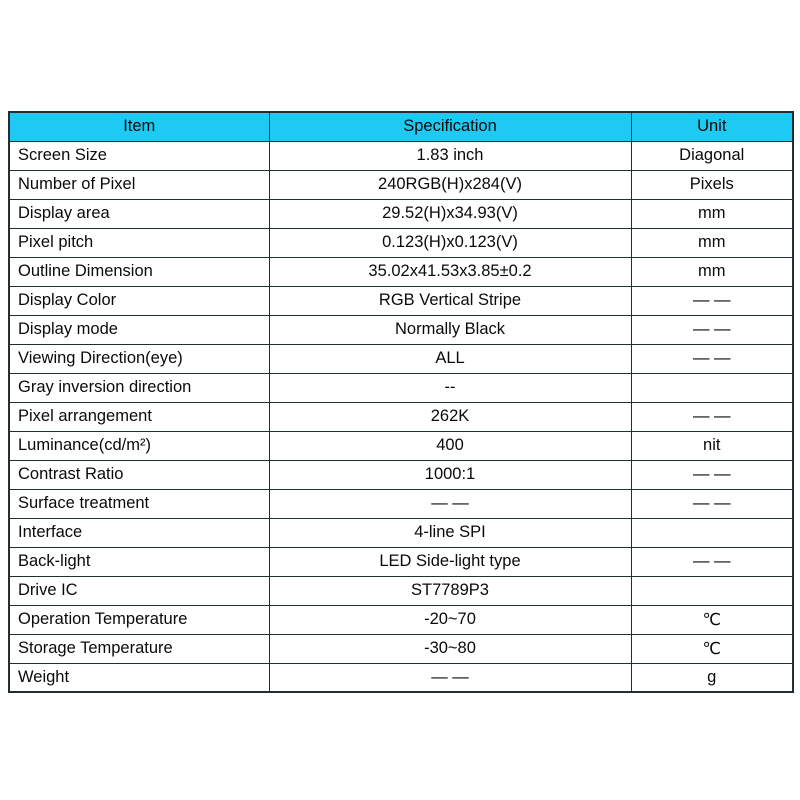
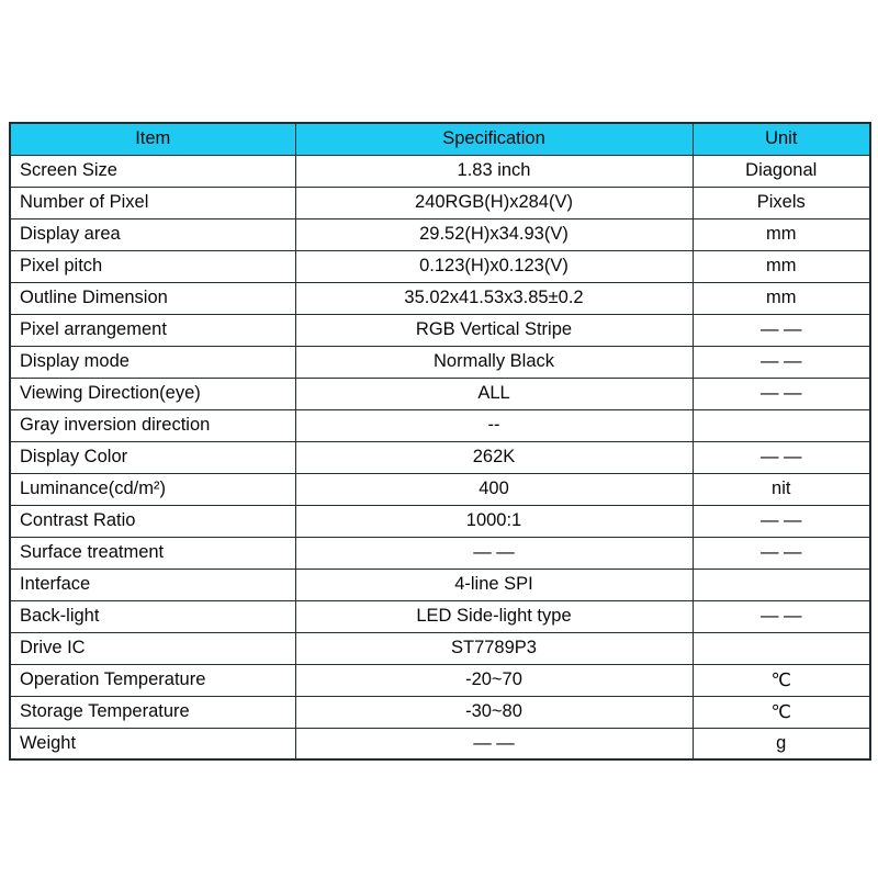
  Item	Specification	Unit
  Screen Size	1.83 inch	Diagonal
  Number of Pixel	240RGB(H)x284(V)	Pixels
  Display area	29.52(H)x34.93(V)	mm
  Pixel pitch	0.123(H)x0.123(V)	mm
  Outline Dimension	35.02x41.53x3.85±0.2	mm
- Display Color	RGB Vertical Stripe	— —
+ Pixel arrangement	RGB Vertical Stripe	— —
  Display mode	Normally Black	— —
  Viewing Direction(eye)	ALL	— —
  Gray inversion direction	--
- Pixel arrangement	262K	— —
+ Display Color	262K	— —
  Luminance(cd/m²)	400	nit
  Contrast Ratio	1000:1	— —
  Surface treatment	— —	— —
  Interface	4-line SPI
  Back-light	LED Side-light type	— —
  Drive IC	ST7789P3
  Operation Temperature	-20~70	℃
  Storage Temperature	-30~80	℃
  Weight	— —	g
